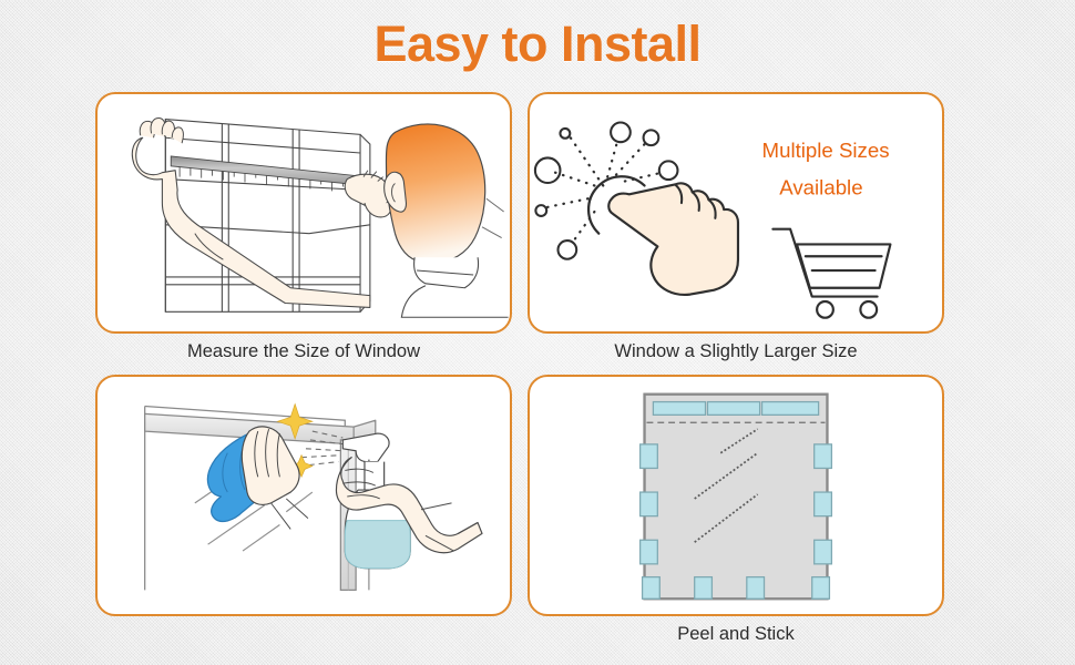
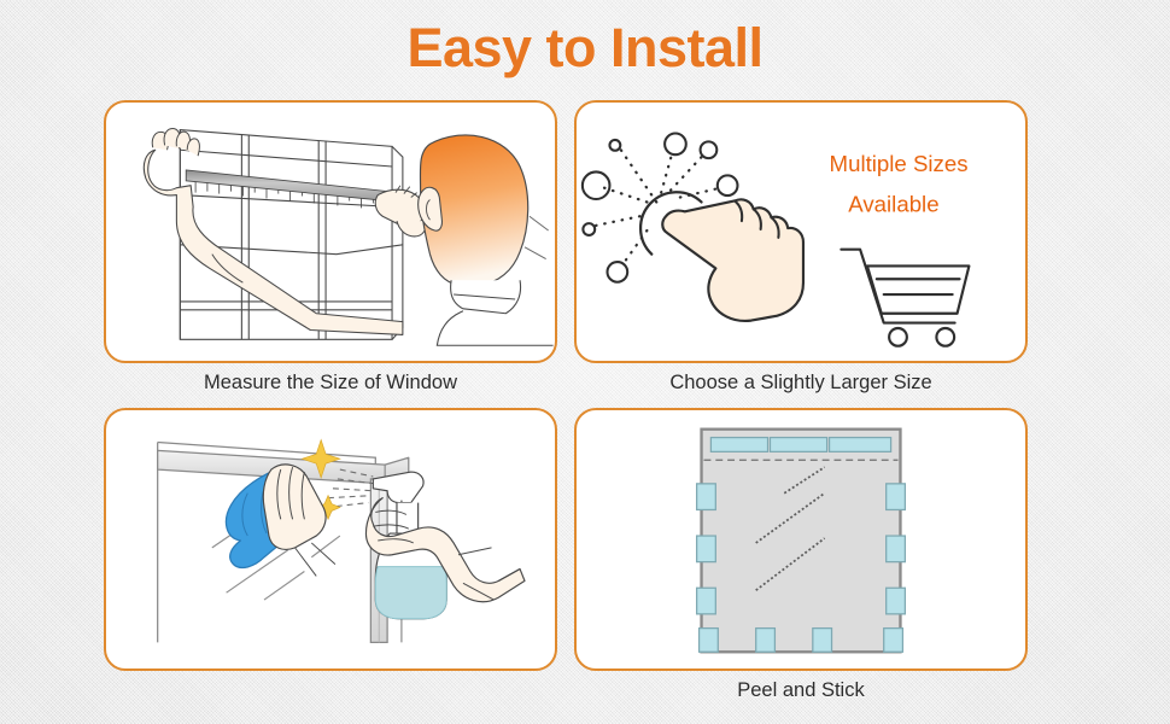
  Easy to Install
  Measure the Size of Window
  Multiple Sizes
  Available
- Window a Slightly Larger Size
+ Choose a Slightly Larger Size
  Peel and Stick
